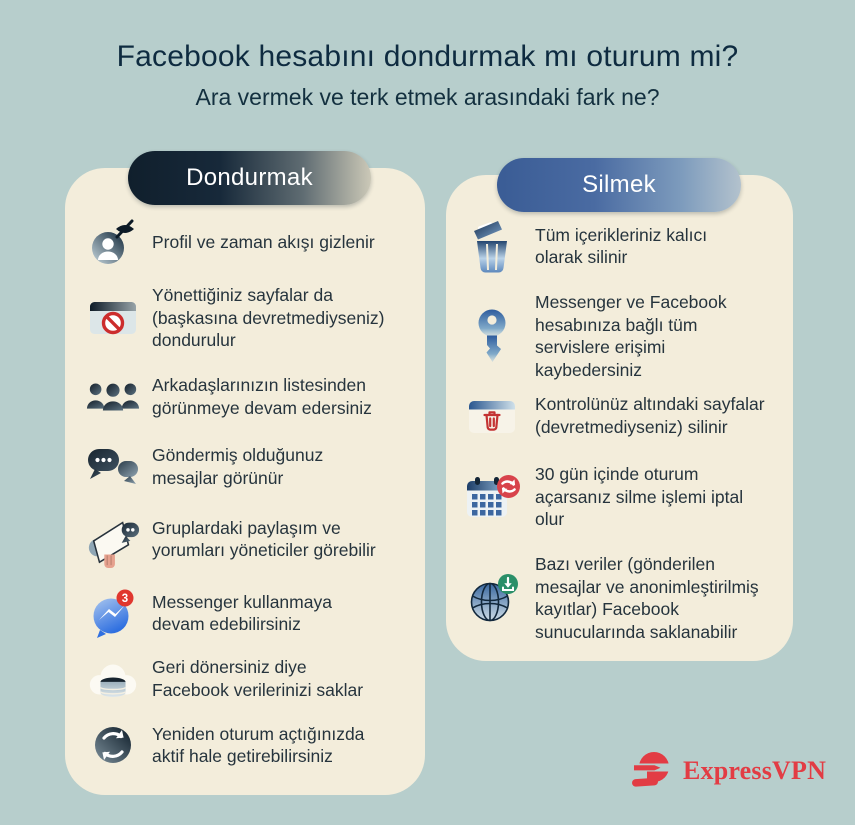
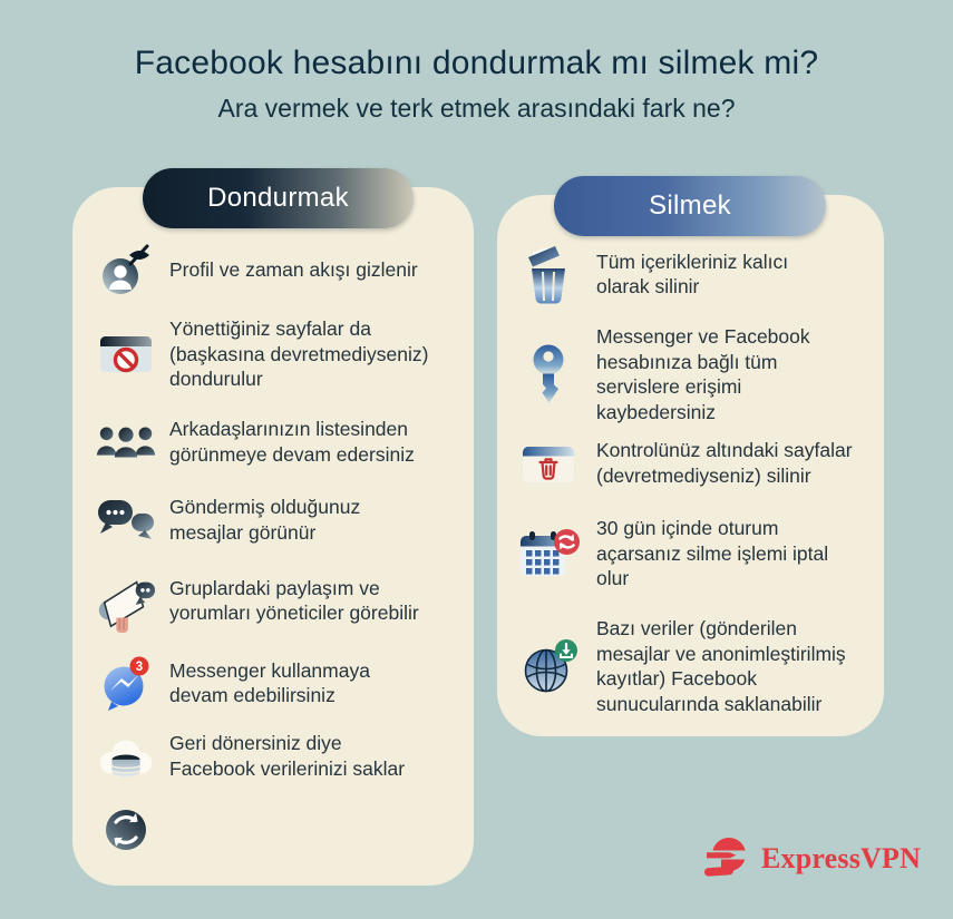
- Facebook hesabını dondurmak mı oturum mi?
+ Facebook hesabını dondurmak mı silmek mi?
  Ara vermek ve terk etmek arasındaki fark ne?
  Dondurmak
  Profil ve zaman akışı gizlenir
  Yönettiğiniz sayfalar da
  (başkasına devretmediyseniz)
  dondurulur
  Arkadaşlarınızın listesinden
  görünmeye devam edersiniz
  Göndermiş olduğunuz
  mesajlar görünür
  Gruplardaki paylaşım ve
  yorumları yöneticiler görebilir
  3
  Messenger kullanmaya
  devam edebilirsiniz
  Geri dönersiniz diye
  Facebook verilerinizi saklar
- Yeniden oturum açtığınızda
- aktif hale getirebilirsiniz
  Silmek
  Tüm içerikleriniz kalıcı
  olarak silinir
  Messenger ve Facebook
  hesabınıza bağlı tüm
  servislere erişimi
  kaybedersiniz
  Kontrolünüz altındaki sayfalar
  (devretmediyseniz) silinir
  30 gün içinde oturum
  açarsanız silme işlemi iptal
  olur
  Bazı veriler (gönderilen
  mesajlar ve anonimleştirilmiş
  kayıtlar) Facebook
  sunucularında saklanabilir
  ExpressVPN
